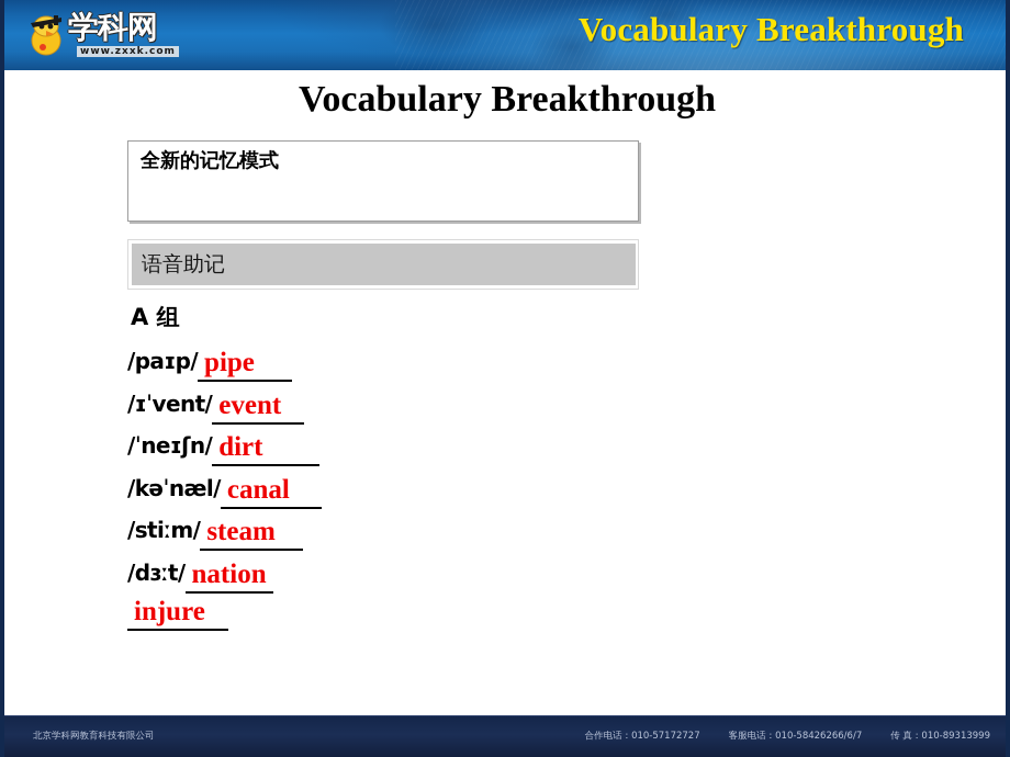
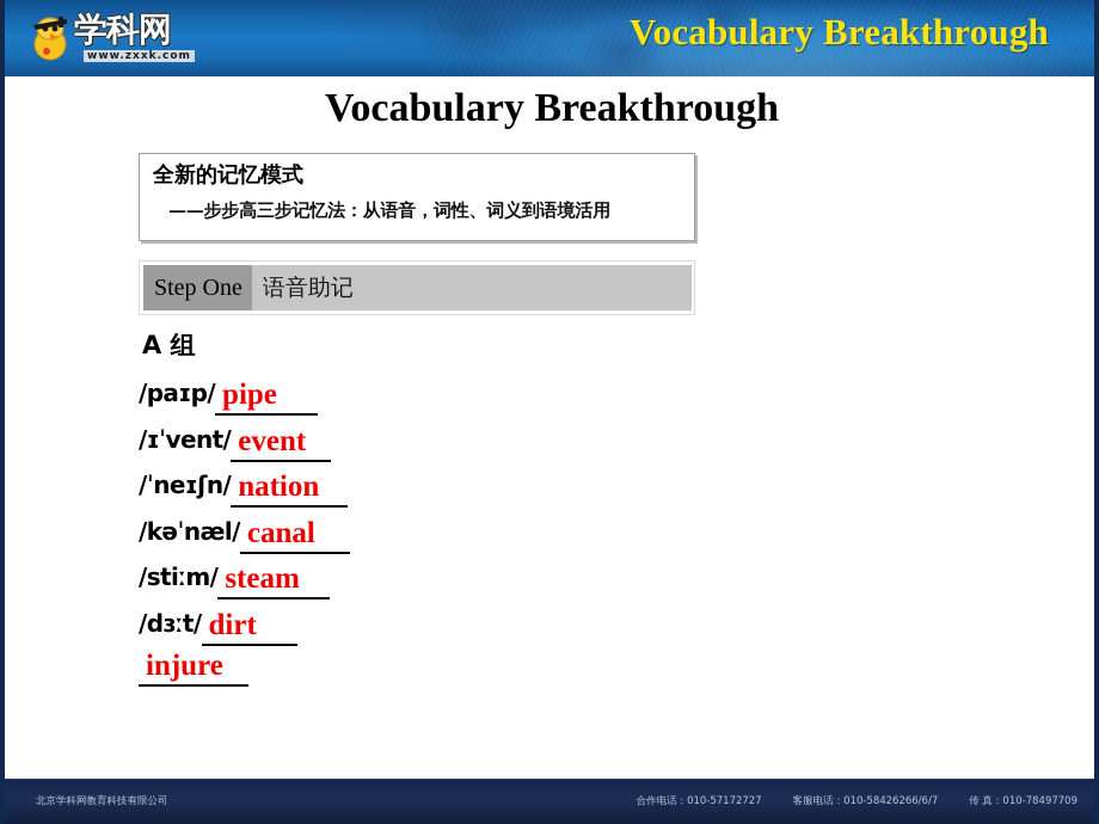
  学科网
  www.zxxk.com
  Vocabulary Breakthrough
  全新的记忆模式
+ ——步步高三步记忆法：从语音，词性、词义到语境活用
+ Step One
  语音助记
  A 组
  /paɪp/
  pipe
  /ɪˈvent/
  event
  /ˈneɪʃn/
- dirt
+ nation
  /kəˈnæl/
  canal
  /stiːm/
  steam
  /dɜːt/
- nation
+ dirt
  injure
  北京学科网教育科技有限公司
  合作电话：010-57172727
  客服电话：010-58426266/6/7
- 传 真：010-89313999
+ 传 真：010-78497709
